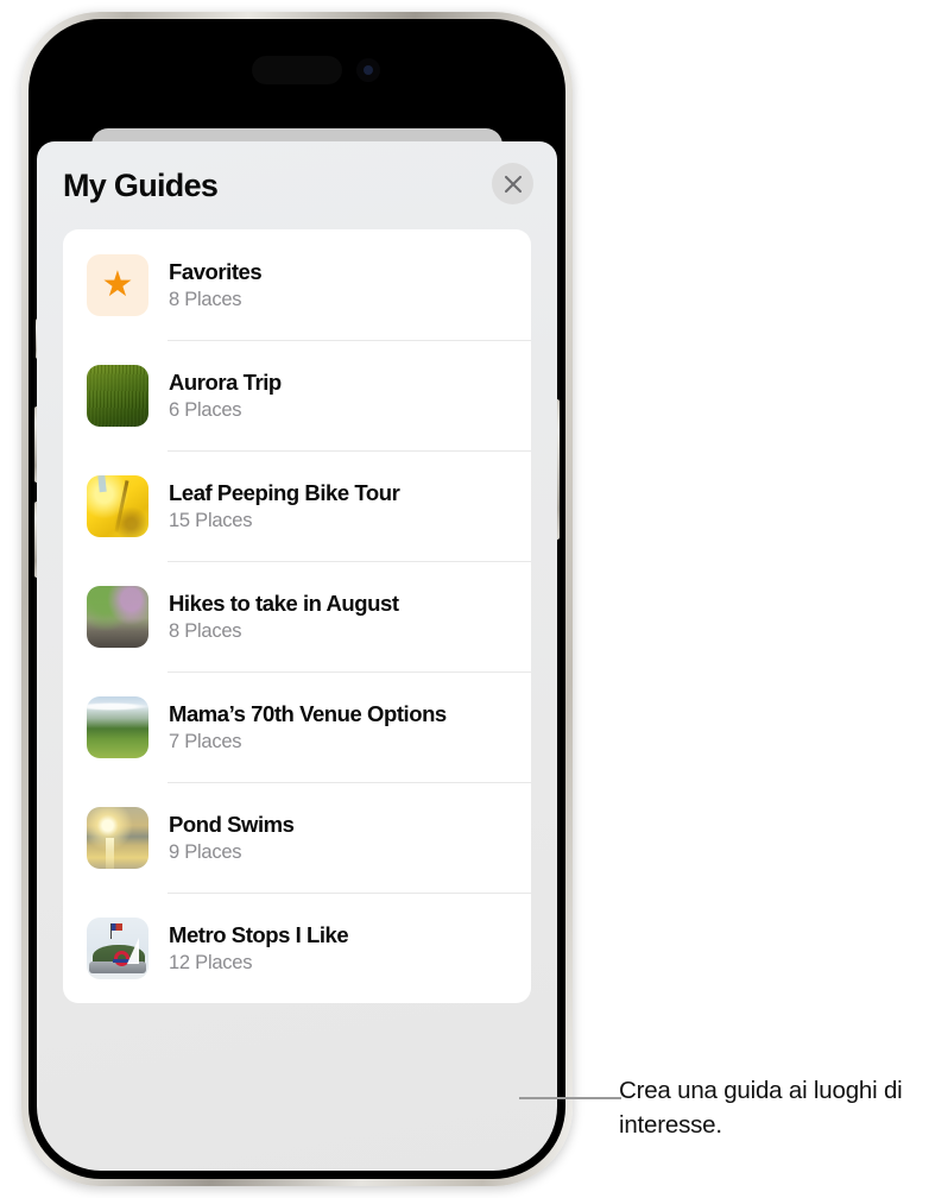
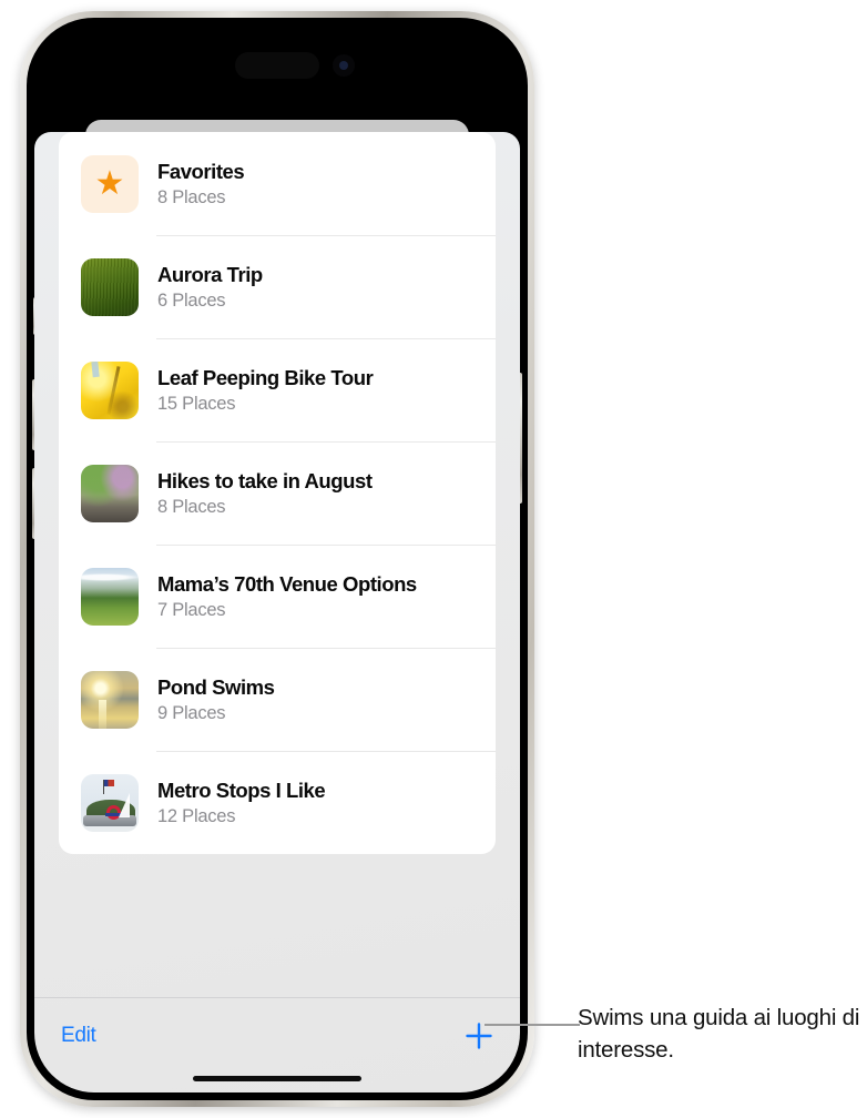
- My Guides
  ★
  Favorites
  8 Places
  Aurora Trip
  6 Places
  Leaf Peeping Bike Tour
  15 Places
  Hikes to take in August
  8 Places
  Mama’s 70th Venue Options
  7 Places
  Pond Swims
  9 Places
  Metro Stops I Like
  12 Places
+ Edit
- Crea una guida ai luoghi di interesse.
+ Swims una guida ai luoghi di interesse.
